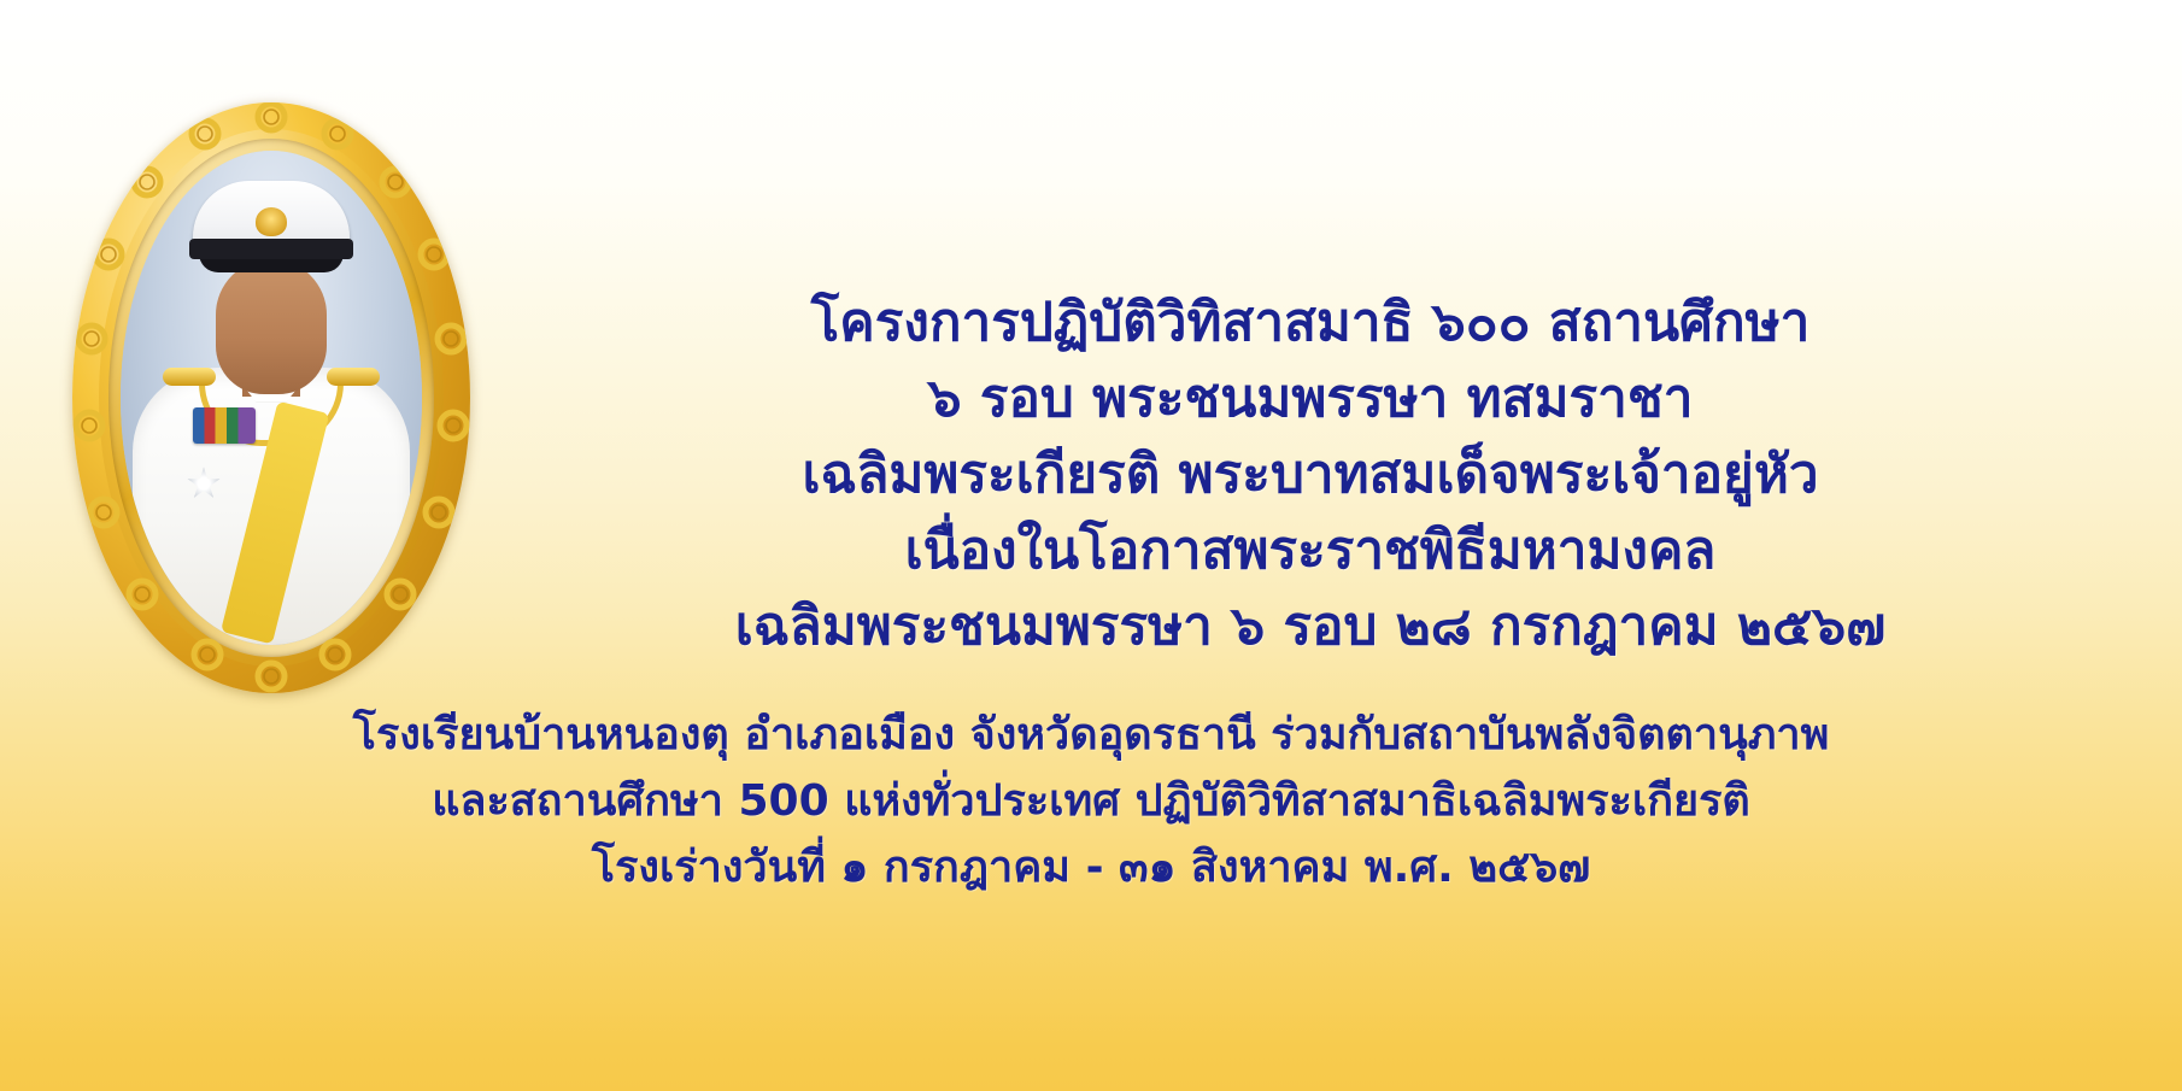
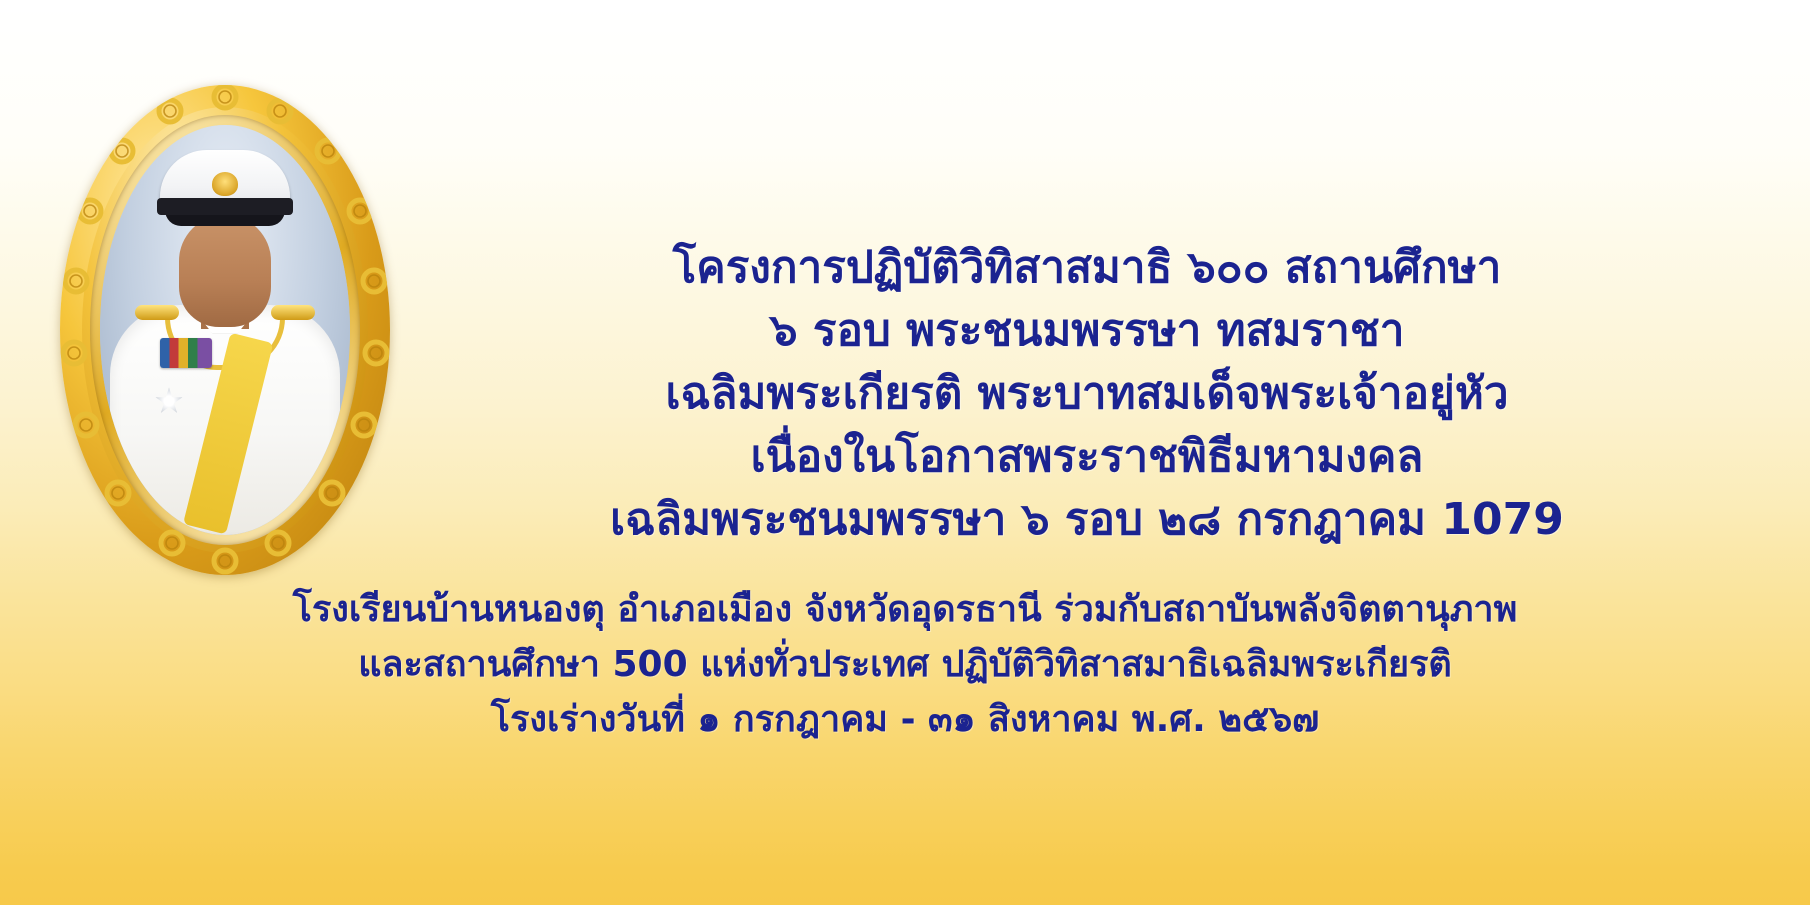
  โครงการปฏิบัติวิทิสาสมาธิ ๖๐๐ สถานศึกษา
  ๖ รอบ พระชนมพรรษา ทสมราชา
  เฉลิมพระเกียรติ พระบาทสมเด็จพระเจ้าอยู่หัว
  เนื่องในโอกาสพระราชพิธีมหามงคล
- เฉลิมพระชนมพรรษา ๖ รอบ ๒๘ กรกฎาคม ๒๕๖๗
+ เฉลิมพระชนมพรรษา ๖ รอบ ๒๘ กรกฎาคม 1079
  โรงเรียนบ้านหนองตุ อำเภอเมือง จังหวัดอุดรธานี ร่วมกับสถาบันพลังจิตตานุภาพ
  และสถานศึกษา 500 แห่งทั่วประเทศ ปฏิบัติวิทิสาสมาธิเฉลิมพระเกียรติ
  โรงเร่างวันที่ ๑ กรกฎาคม - ๓๑ สิงหาคม พ.ศ. ๒๕๖๗
